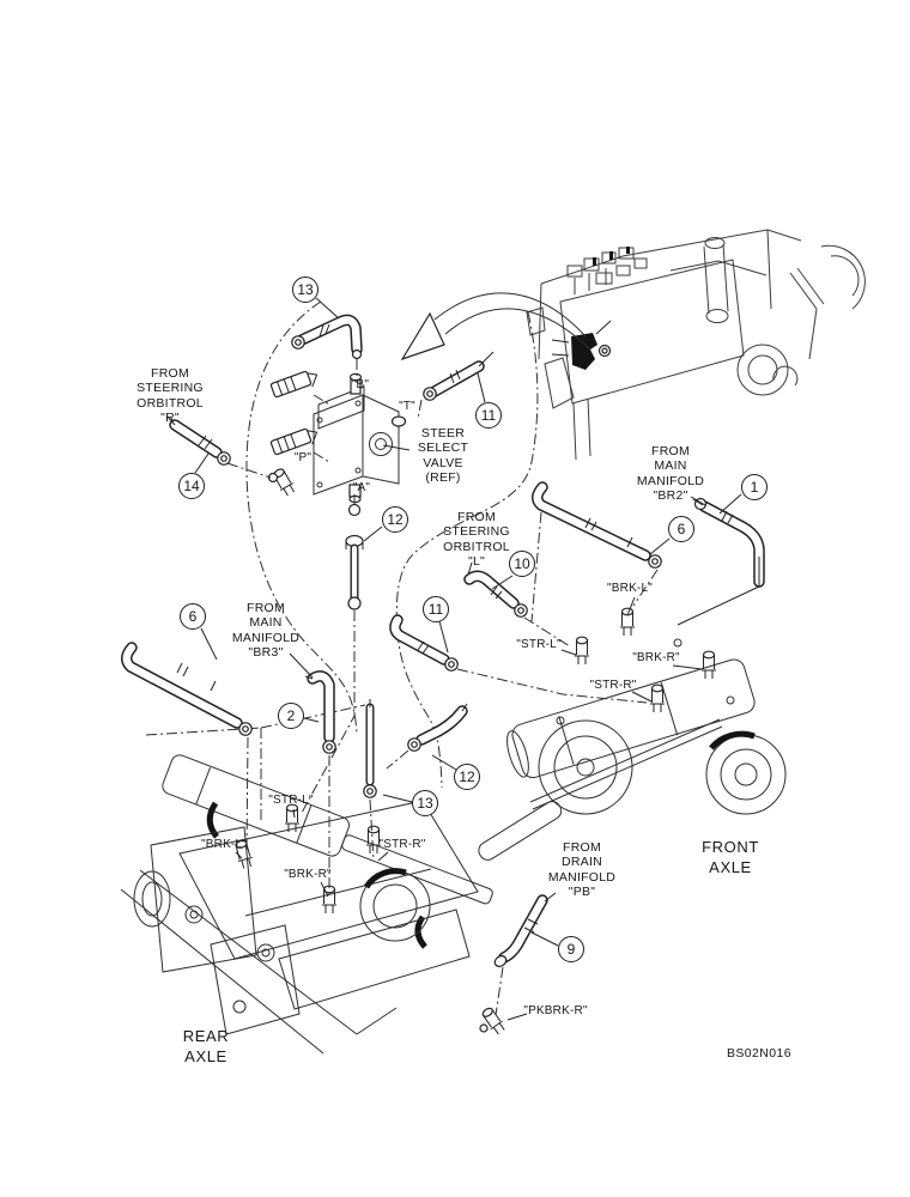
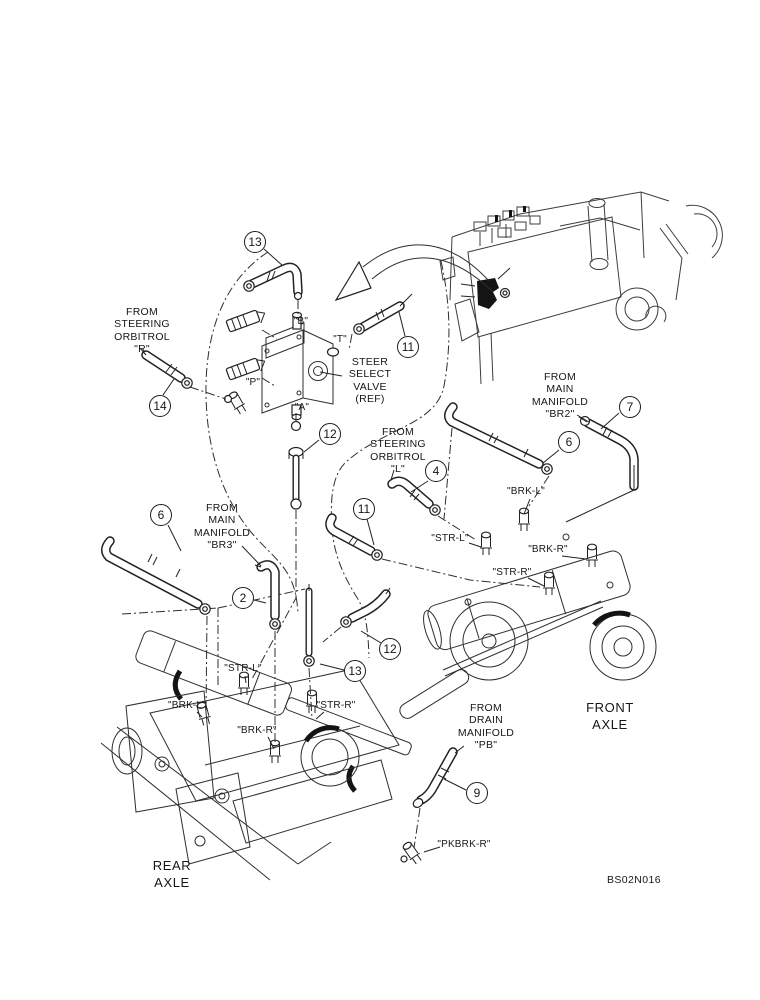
  FROM
  STEERING
  ORBITROL
  "R"
  STEER
  SELECT
  VALVE
  (REF)
  FROM
  MAIN
  MANIFOLD
  "BR2"
  FROM
  STEERING
  ORBITROL
  "L"
  FROM
  MAIN
  MANIFOLD
  "BR3"
  FROM
  DRAIN
  MANIFOLD
  "PB"
  FRONT
  AXLE
  REAR
  AXLE
  BS02N016
  "B"
  "T"
  "P"
  "A"
  "BRK-L"
  "STR-L"
  "BRK-R"
  "STR-R"
  "STR-L"
  "STR-R"
  "BRK-L"
  "BRK-R"
  "PKBRK-R"
  13
  14
  11
  12
- 10
+ 4
  11
- 1
+ 7
  6
  6
  2
  12
  13
  9
